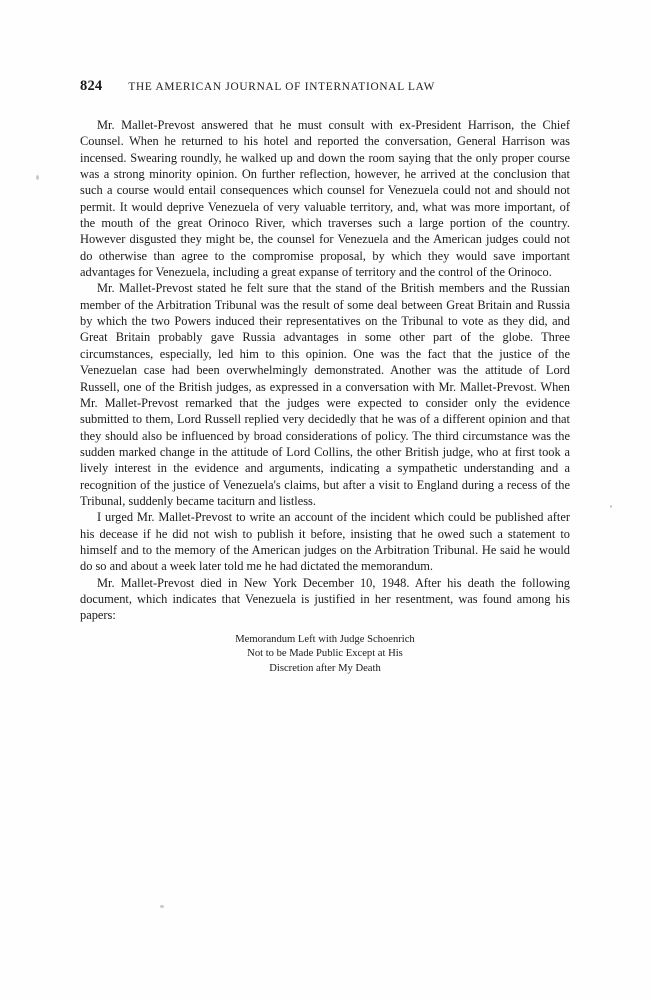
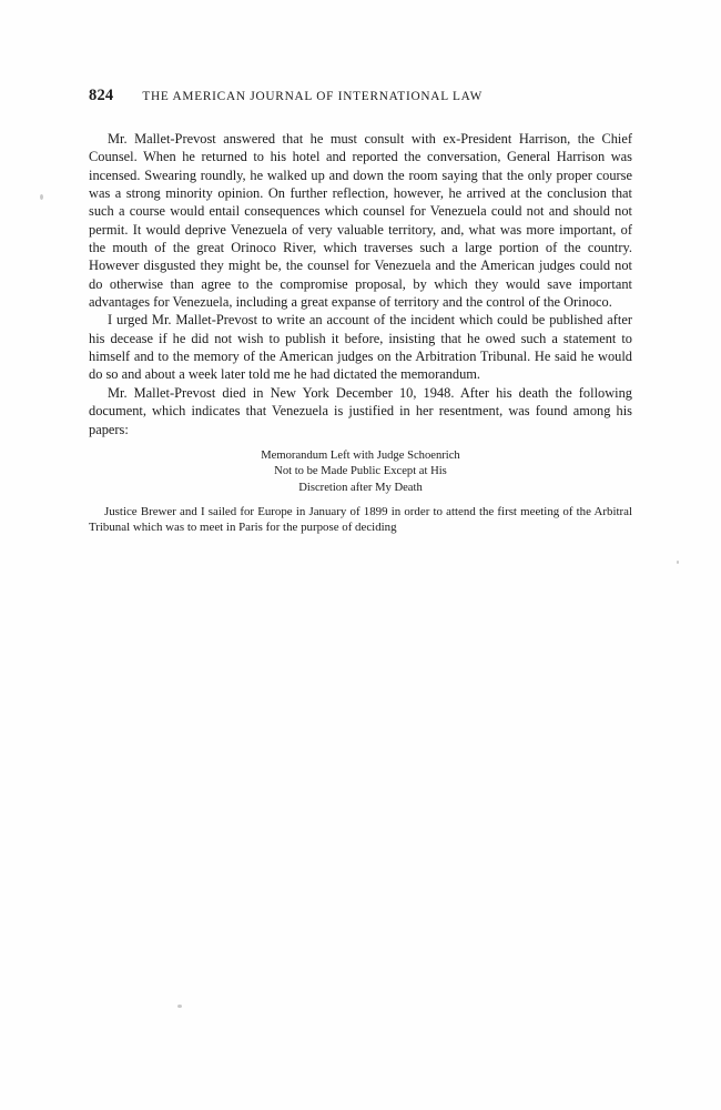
  824
  THE AMERICAN JOURNAL OF INTERNATIONAL LAW
  Mr. Mallet-Prevost answered that he must consult with ex-President Harrison, the Chief Counsel. When he returned to his hotel and reported the conversation, General Harrison was incensed. Swearing roundly, he walked up and down the room saying that the only proper course was a strong minority opinion. On further reflection, however, he arrived at the conclusion that such a course would entail consequences which counsel for Venezuela could not and should not permit. It would deprive Venezuela of very valuable territory, and, what was more important, of the mouth of the great Orinoco River, which traverses such a large portion of the country. However disgusted they might be, the counsel for Venezuela and the American judges could not do otherwise than agree to the compromise proposal, by which they would save important advantages for Venezuela, including a great expanse of territory and the control of the Orinoco.
- Mr. Mallet-Prevost stated he felt sure that the stand of the British members and the Russian member of the Arbitration Tribunal was the result of some deal between Great Britain and Russia by which the two Powers induced their representatives on the Tribunal to vote as they did, and Great Britain probably gave Russia advantages in some other part of the globe. Three circumstances, especially, led him to this opinion. One was the fact that the justice of the Venezuelan case had been overwhelmingly demonstrated. Another was the attitude of Lord Russell, one of the British judges, as expressed in a conversation with Mr. Mallet-Prevost. When Mr. Mallet-Prevost remarked that the judges were expected to consider only the evidence submitted to them, Lord Russell replied very decidedly that he was of a different opinion and that they should also be influenced by broad considerations of policy. The third circumstance was the sudden marked change in the attitude of Lord Collins, the other British judge, who at first took a lively interest in the evidence and arguments, indicating a sympathetic understanding and a recognition of the justice of Venezuela's claims, but after a visit to England during a recess of the Tribunal, suddenly became taciturn and listless.
  I urged Mr. Mallet-Prevost to write an account of the incident which could be published after his decease if he did not wish to publish it before, insisting that he owed such a statement to himself and to the memory of the American judges on the Arbitration Tribunal. He said he would do so and about a week later told me he had dictated the memorandum.
  Mr. Mallet-Prevost died in New York December 10, 1948. After his death the following document, which indicates that Venezuela is justified in her resentment, was found among his papers:
  Memorandum Left with Judge Schoenrich
  Not to be Made Public Except at His
  Discretion after My Death
+ Justice Brewer and I sailed for Europe in January of 1899 in order to attend the first meeting of the Arbitral Tribunal which was to meet in Paris for the purpose of deciding
